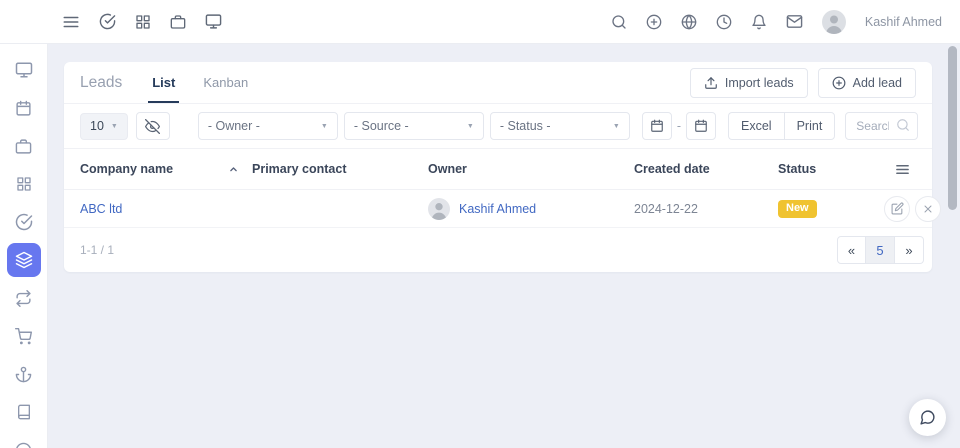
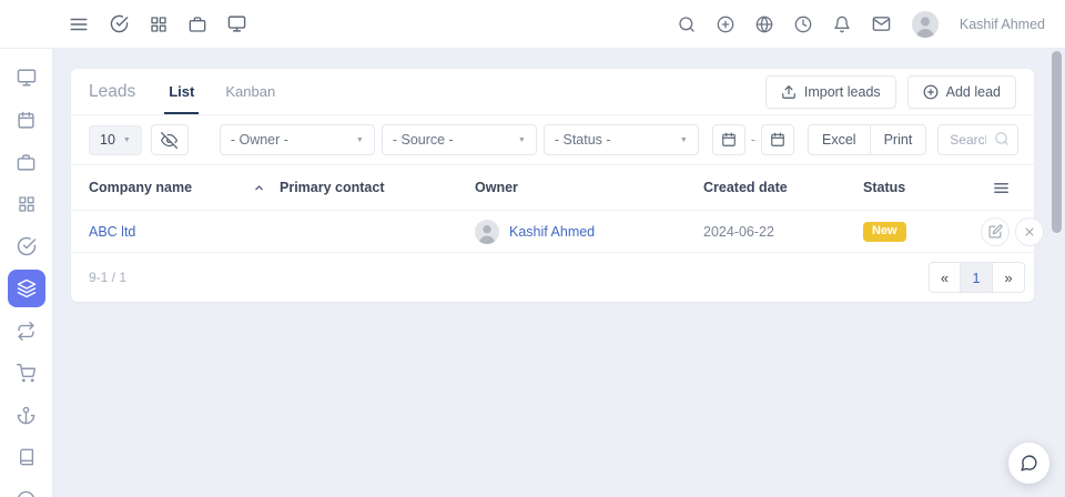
  Kashif Ahmed
  Leads
  List
  Kanban
  Import leads
  Add lead
  10
  - Owner -
  - Source -
  - Status -
  -
  Excel
  Print
  Searc
  Company name
  Primary contact
  Owner
  Created date
  Status
  ABC ltd
  Kashif Ahmed
- 2024-12-22
+ 2024-06-22
  New
- 1-1 / 1
+ 9-1 / 1
  «
- 5
+ 1
  »
